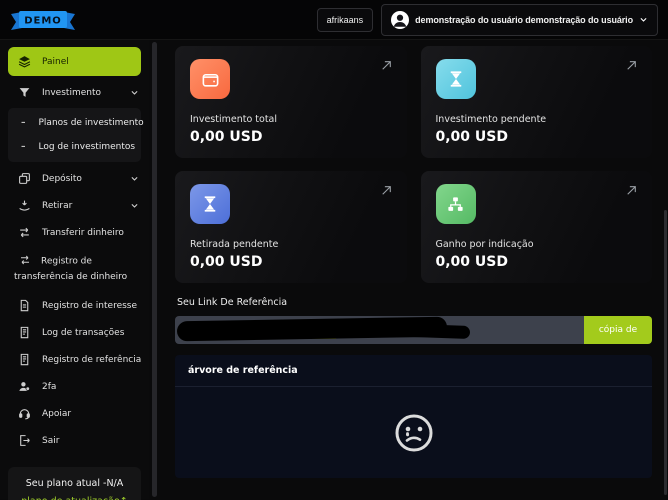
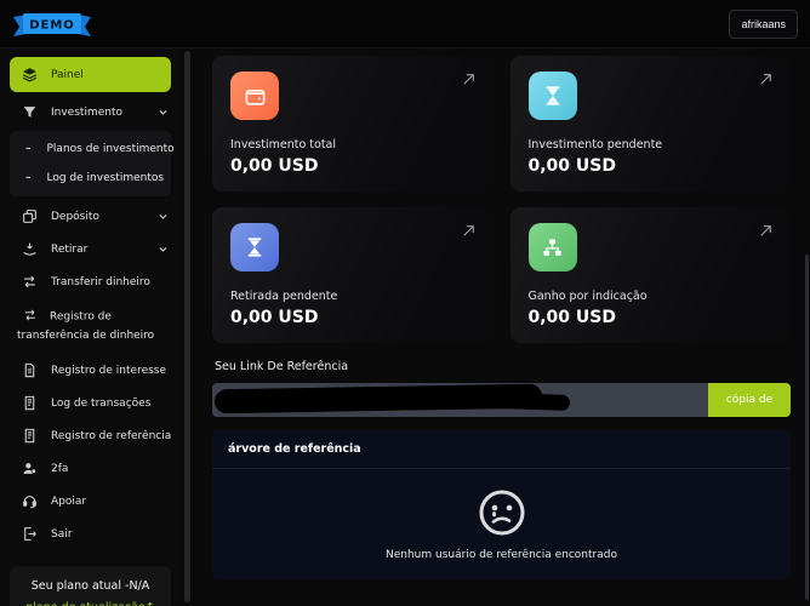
  DEMO
  afrikaans
- demonstração do usuário demonstração do usuário
  Painel
  Investimento
  –
  Planos de investimento
  –
  Log de investimentos
  Depósito
  Retirar
  Transferir dinheiro
  Registro de transferência de dinheiro
  Registro de interesse
  Log de transações
  Registro de referência
  2fa
  Apoiar
  Sair
  Seu plano atual -N/A
  Investimento total
  0,00 USD
  Investimento pendente
  0,00 USD
  Retirada pendente
  0,00 USD
  Ganho por indicação
  0,00 USD
  Seu Link De Referência
  cópia de
  árvore de referência
+ Nenhum usuário de referência encontrado
